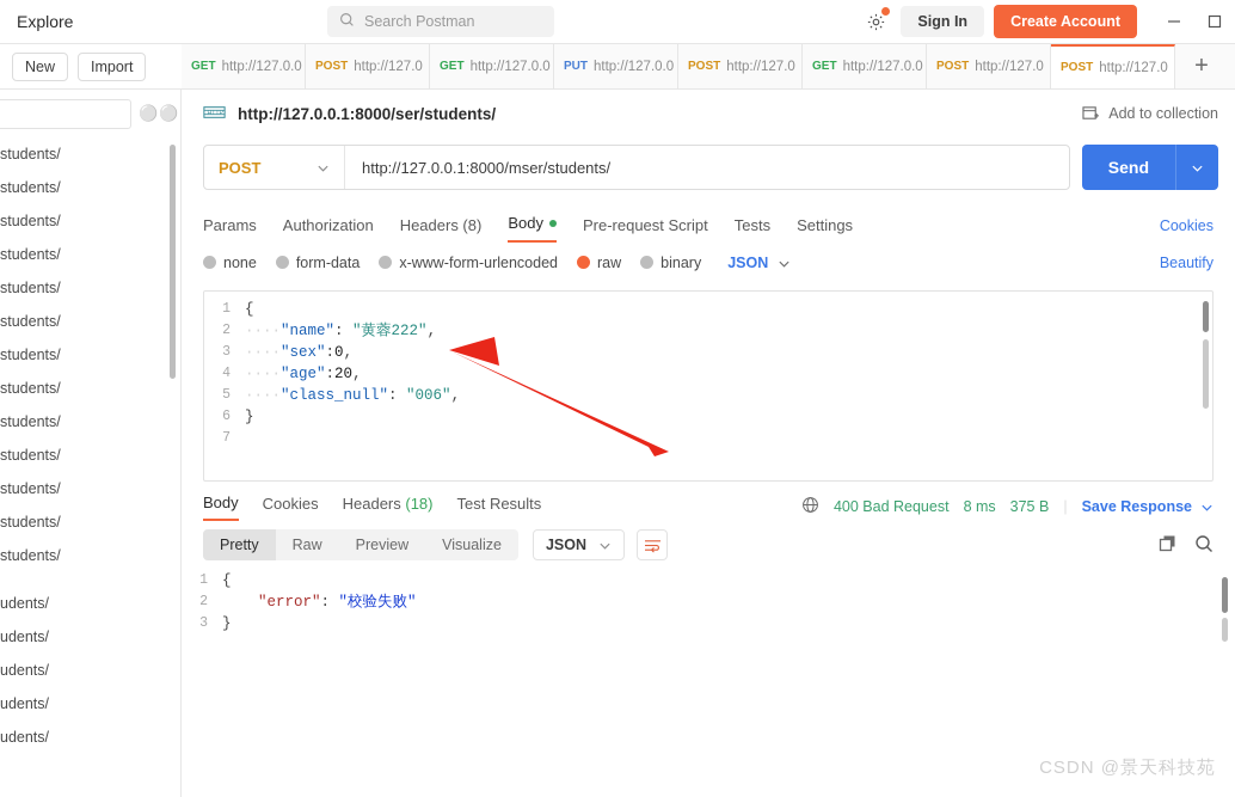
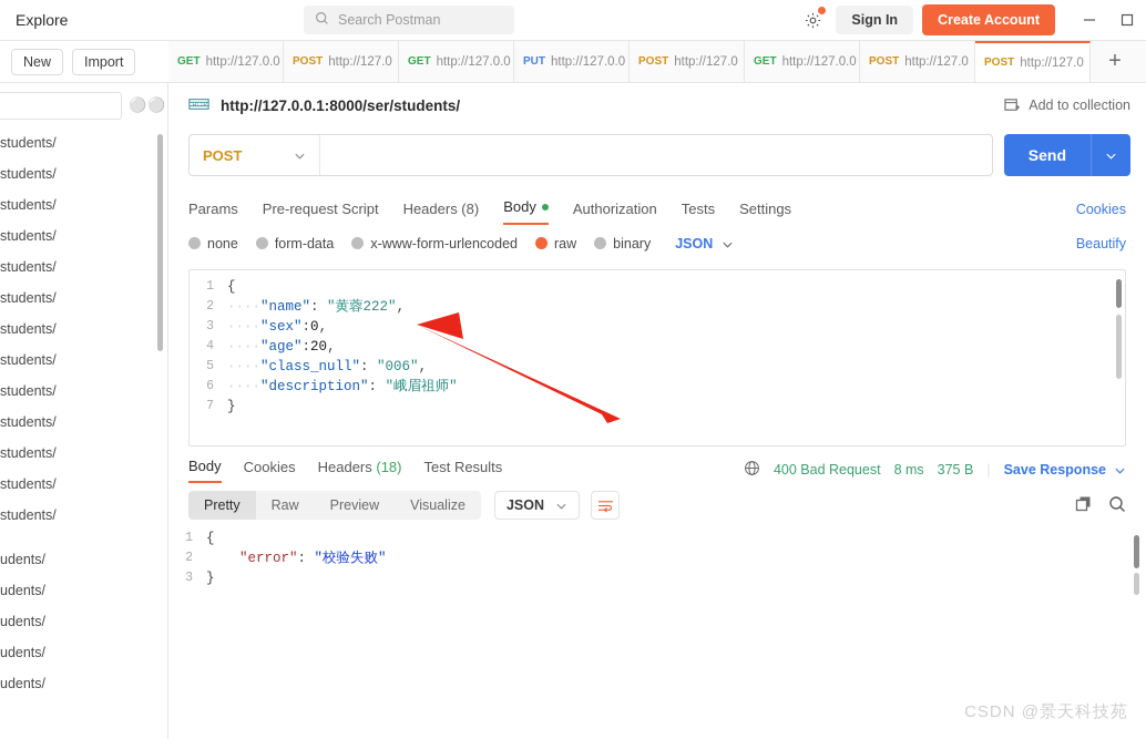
  Explore
  Search Postman
  Sign In
  Create Account
  New
  Import
  GET
  http://127.0.0
  POST
  http://127.0
  GET
  http://127.0.0
  PUT
  http://127.0.0
  POST
  http://127.0
  GET
  http://127.0.0
  POST
  http://127.0
  POST
  http://127.0
  +
  students/
  students/
  students/
  students/
  students/
  students/
  students/
  students/
  students/
  students/
  students/
  students/
  students/
  udents/
  udents/
  udents/
  udents/
  udents/
  http://127.0.0.1:8000/ser/students/
  Add to collection
  POST
- http://127.0.0.1:8000/mser/students/
  Send
  Params
- Authorization
+ Pre-request Script
  Headers (8)
  Body
- Pre-request Script
+ Authorization
  Tests
  Settings
  Cookies
  none
  form-data
  x-www-form-urlencoded
  raw
  binary
  JSON
  Beautify
  1
  2
  3
  4
  5
  6
  7
  {
  ····"name": "黄蓉222",
  ····"sex":0,
  ····"age":20,
  ····"class_null": "006",
+ ····"description": "峨眉祖师"
  }
  Body
  Cookies
  Headers (18)
  Test Results
  400 Bad Request
  8 ms
  375 B
  Save Response
  Pretty
  Raw
  Preview
  Visualize
  JSON
  1
  2
  3
  {
  "error": "校验失败"
  }
  CSDN @景天科技苑
